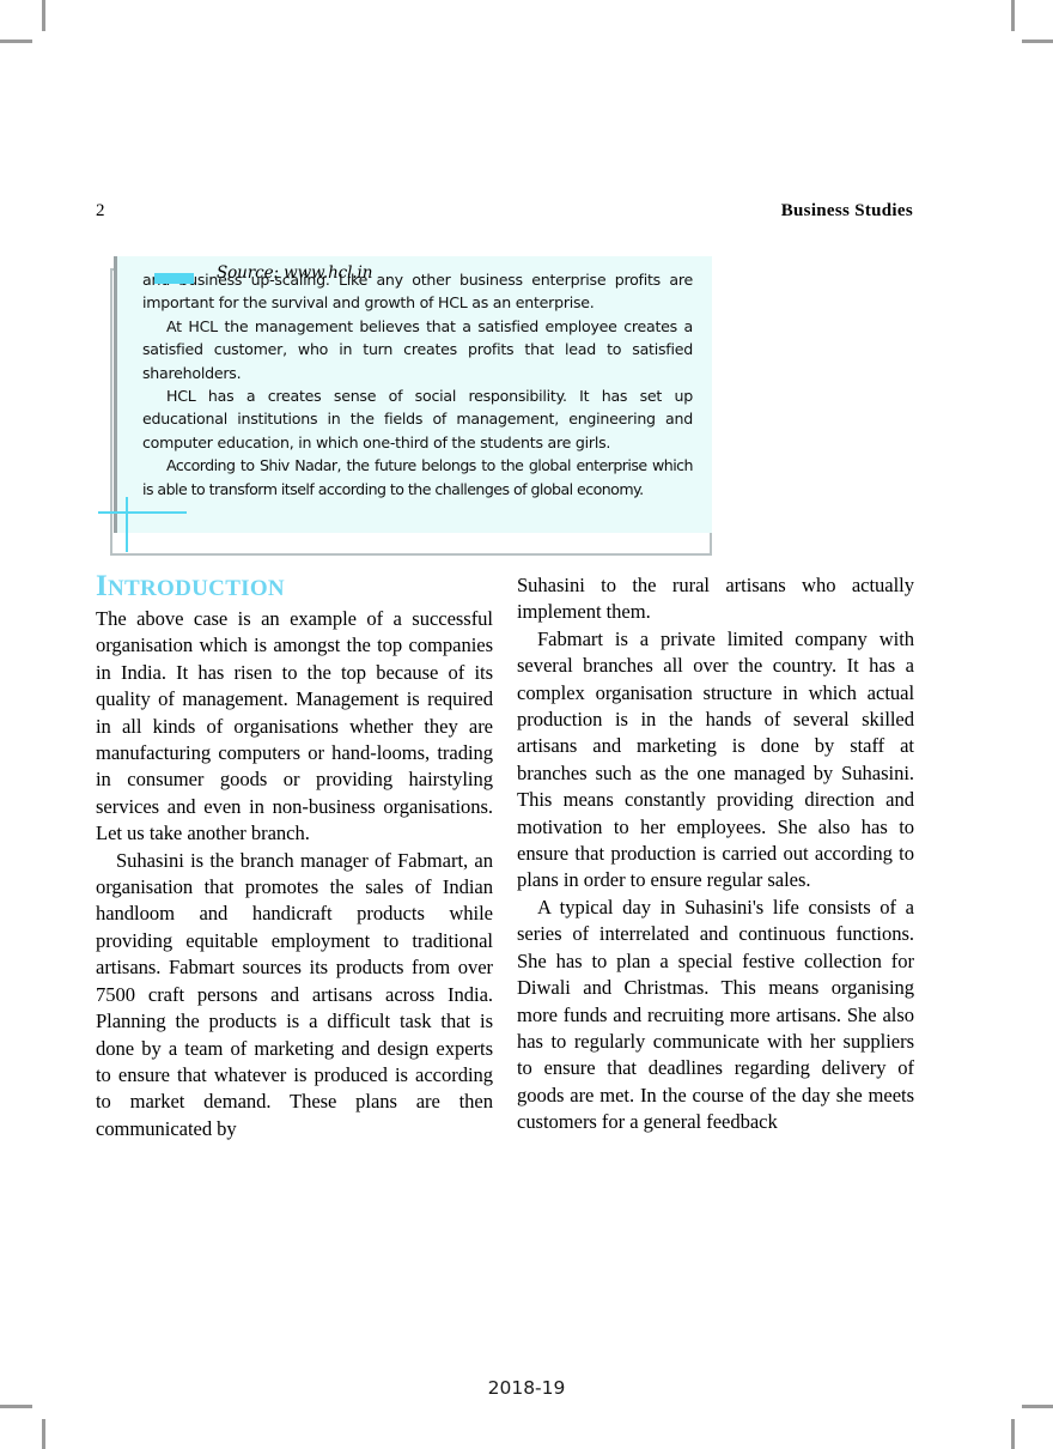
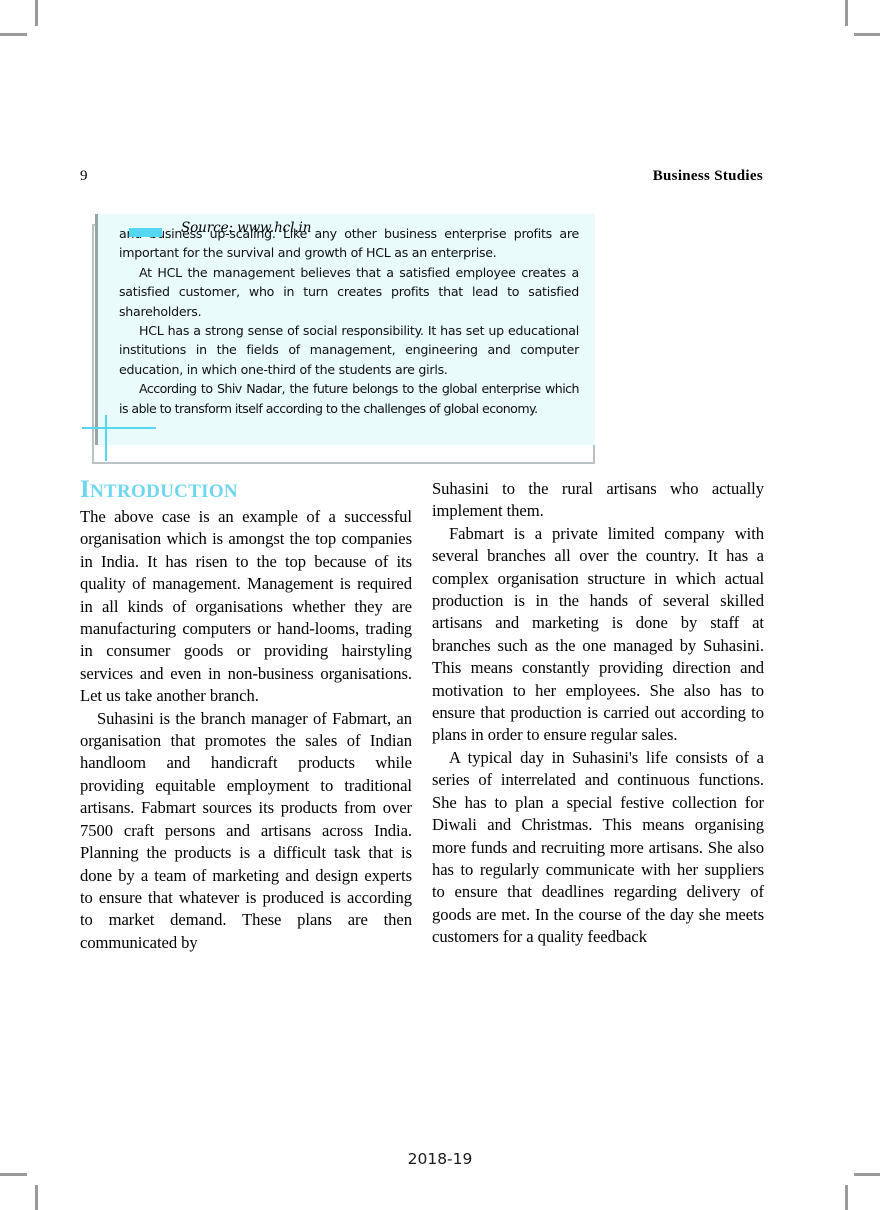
- 2
+ 9
  Business Studies
  asiness up-scaling. Like any other business enterprise profits are important for the survival and growth of HCL as an enterprise.
  At HCL the management believes that a satisfied employee creates a satisfied customer, who in turn creates profits that lead to satisfied shareholders.
- HCL has a creates sense of social responsibility. It has set up educational institutions in the fields of management, engineering and computer education, in which one-third of the students are girls.
+ HCL has a strong sense of social responsibility. It has set up educational institutions in the fields of management, engineering and computer education, in which one-third of the students are girls.
  According to Shiv Nadar, the future belongs to the global enterprise which is able to transform itself according to the challenges of global economy.
  Source: www.hcl.in
  INTRODUCTION
  The above case is an example of a successful organisation which is amongst the top companies in India. It has risen to the top because of its quality of management. Management is required in all kinds of organisations whether they are manufacturing computers or hand-looms, trading in consumer goods or providing hairstyling services and even in non-business organisations. Let us take another branch.
  Suhasini is the branch manager of Fabmart, an organisation that promotes the sales of Indian handloom and handicraft products while providing equitable employment to traditional artisans. Fabmart sources its products from over 7500 craft persons and artisans across India. Planning the products is a difficult task that is done by a team of marketing and design experts to ensure that whatever is produced is according to market demand. These plans are then communicated by
  Suhasini to the rural artisans who actually implement them.
  Fabmart is a private limited company with several branches all over the country. It has a complex organisation structure in which actual production is in the hands of several skilled artisans and marketing is done by staff at branches such as the one managed by Suhasini. This means constantly providing direction and motivation to her employees. She also has to ensure that production is carried out according to plans in order to ensure regular sales.
- A typical day in Suhasini's life consists of a series of interrelated and continuous functions. She has to plan a special festive collection for Diwali and Christmas. This means organising more funds and recruiting more artisans. She also has to regularly communicate with her suppliers to ensure that deadlines regarding delivery of goods are met. In the course of the day she meets customers for a general feedback
+ A typical day in Suhasini's life consists of a series of interrelated and continuous functions. She has to plan a special festive collection for Diwali and Christmas. This means organising more funds and recruiting more artisans. She also has to regularly communicate with her suppliers to ensure that deadlines regarding delivery of goods are met. In the course of the day she meets customers for a quality feedback
  2018-19
